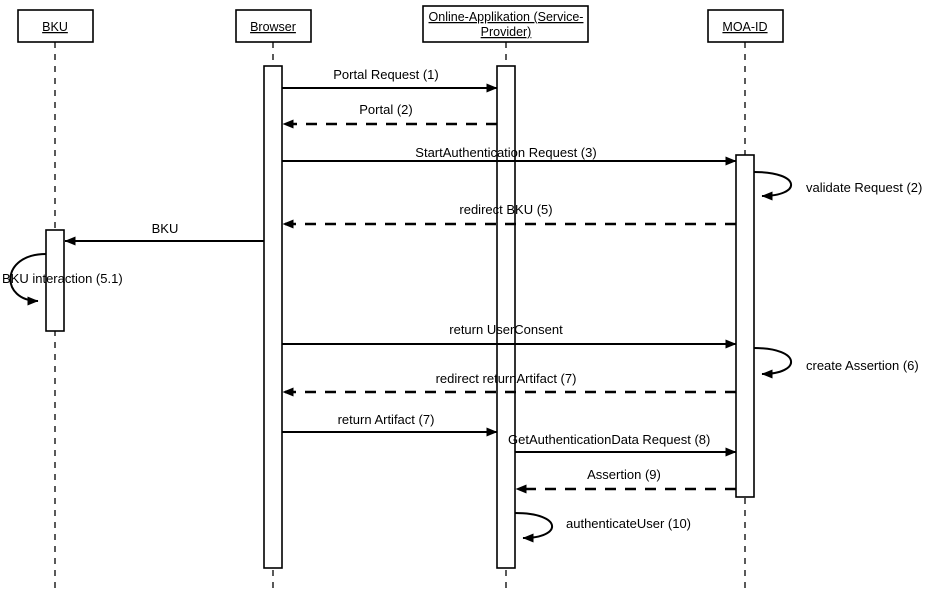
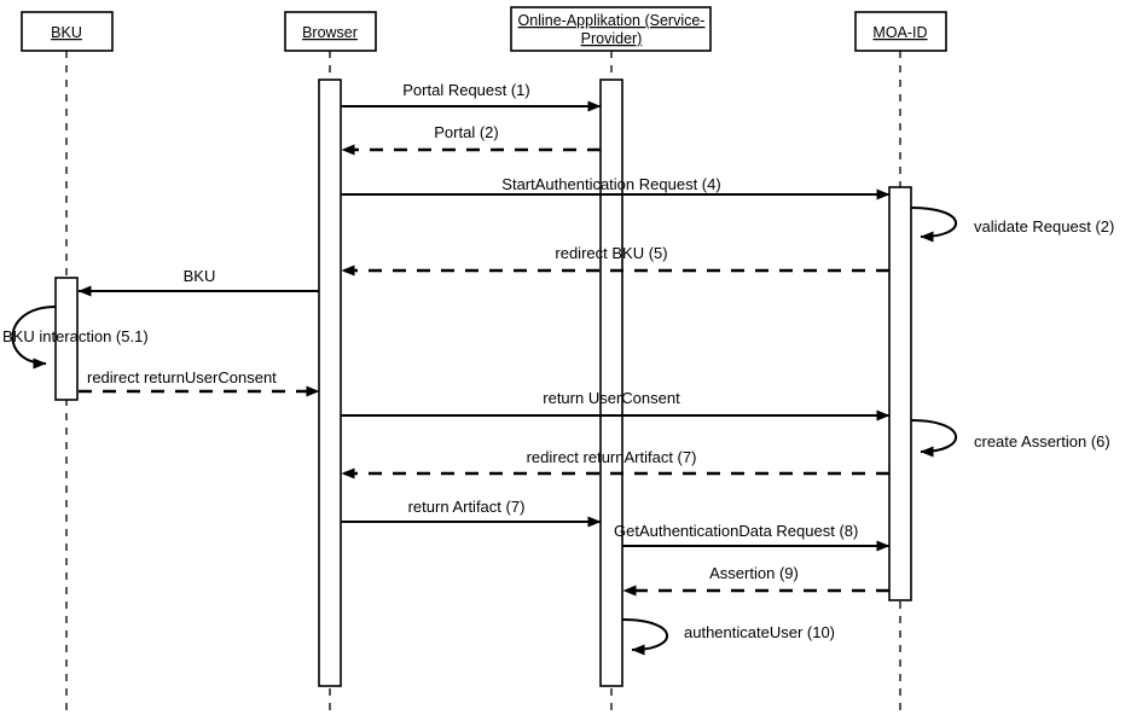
  BKU
  Browser
  Online-Applikation (Service-
  Provider)
  MOA-ID
  Portal Request (1)
  Portal (2)
- StartAuthentication Request (3)
+ StartAuthentication Request (4)
  validate Request (2)
  redirect BKU (5)
  BKU
  BKU interaction (5.1)
+ redirect returnUserConsent
  return UserConsent
  create Assertion (6)
  redirect returnArtifact (7)
  return Artifact (7)
  GetAuthenticationData Request (8)
  Assertion (9)
  authenticateUser (10)
